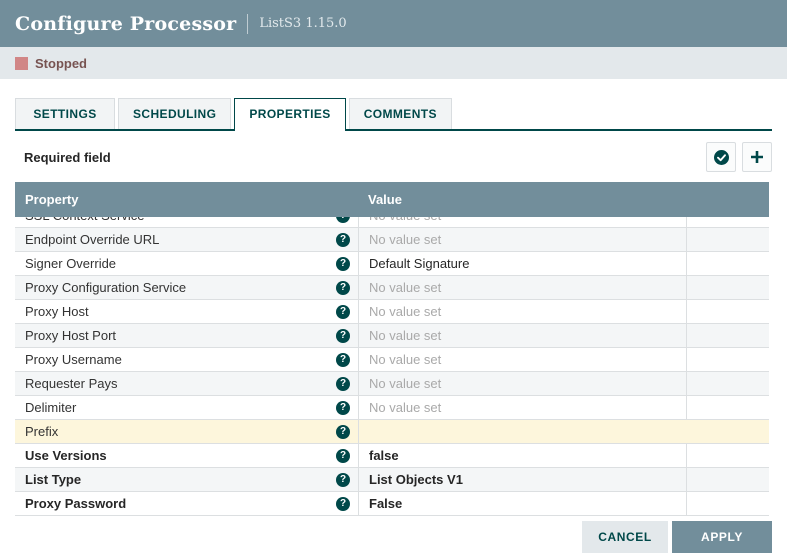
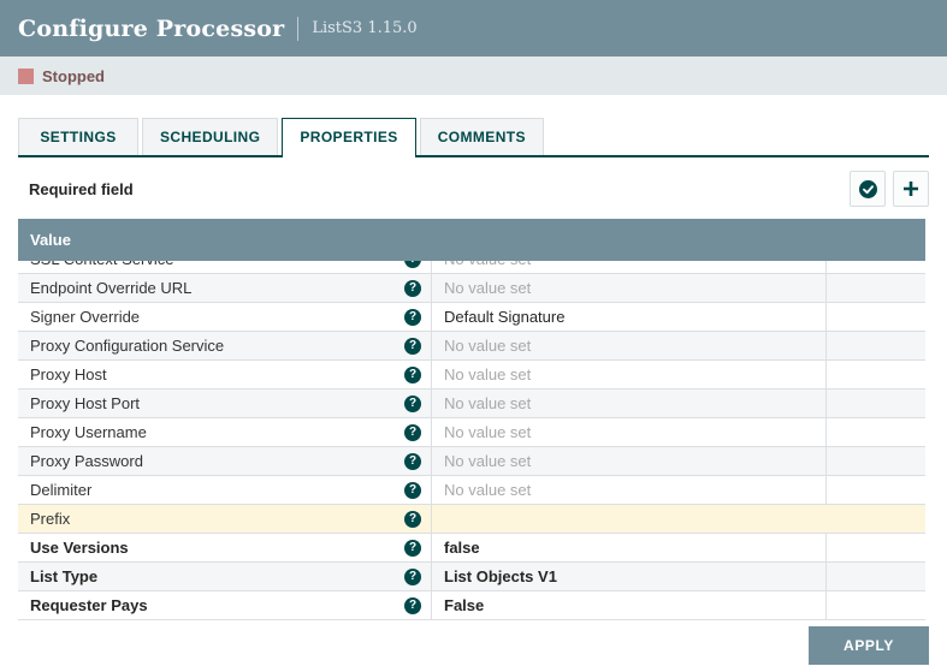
  Configure Processor
  ListS3 1.15.0
  Stopped
  SETTINGS
  SCHEDULING
  PROPERTIES
  COMMENTS
  Required field
- Property
  Value
  Endpoint Override URL
  ?
  No value set
  Signer Override
  ?
  Default Signature
  Proxy Configuration Service
  ?
  No value set
  Proxy Host
  ?
  No value set
  Proxy Host Port
  ?
  No value set
  Proxy Username
  ?
  No value set
- Requester Pays
+ Proxy Password
  ?
  No value set
  Delimiter
  ?
  No value set
  Prefix
  ?
  Use Versions
  ?
  false
  List Type
  ?
  List Objects V1
- Proxy Password
+ Requester Pays
  ?
  False
- CANCEL
  APPLY
